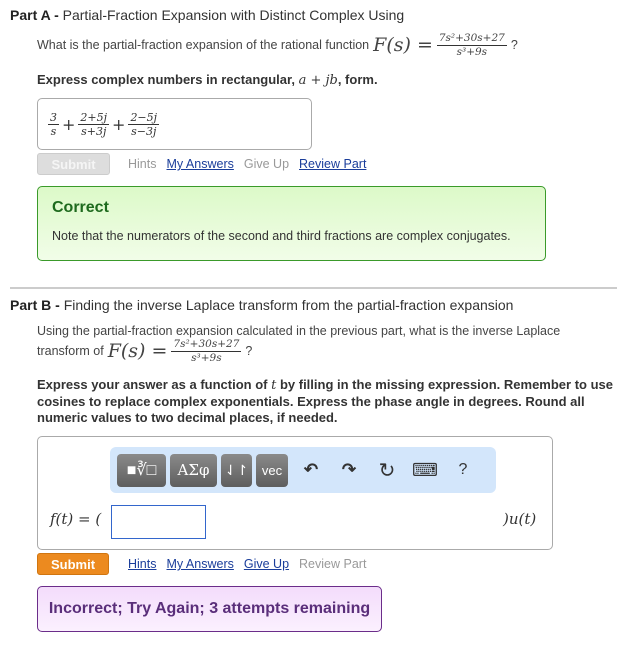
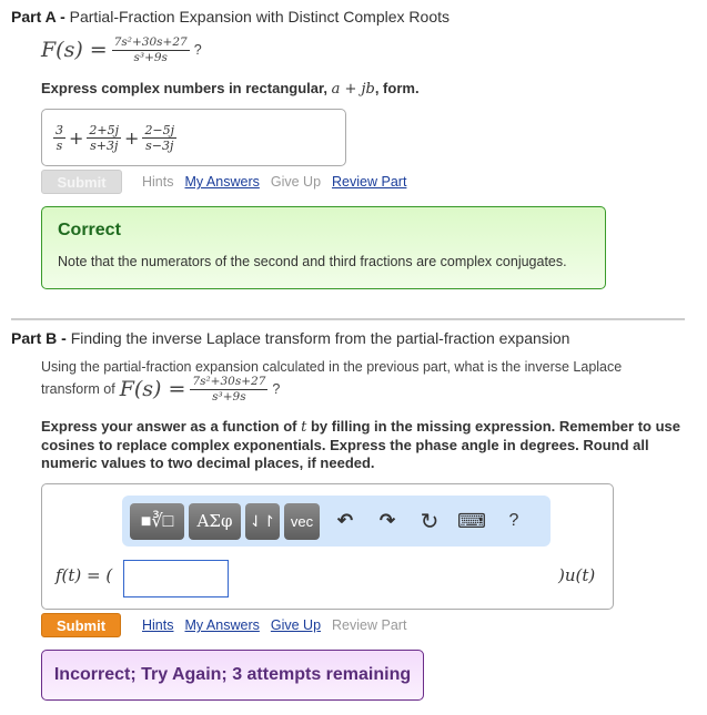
- Part A - Partial-Fraction Expansion with Distinct Complex Using
+ Part A - Partial-Fraction Expansion with Distinct Complex Roots
- What is the partial-fraction expansion of the rational function
  F(s) =
  7s²+30s+27
  s³+9s
  ?
  Express complex numbers in rectangular, a + jb, form.
  3
  s
  +
  2+5j
  s+3j
  +
  2−5j
  s−3j
  Submit
  Hints
  My Answers
  Give Up
  Review Part
  Correct
  Note that the numerators of the second and third fractions are complex conjugates.
  Part B - Finding the inverse Laplace transform from the partial-fraction expansion
  Using the partial-fraction expansion calculated in the previous part, what is the inverse Laplace
  transform of
  F(s) =
  7s²+30s+27
  s³+9s
  ?
  Express your answer as a function of t by filling in the missing expression. Remember to use cosines to replace complex exponentials. Express the phase angle in degrees. Round all numeric values to two decimal places, if needed.
  ■∛□
  ΑΣφ
  ⇃↾
  vec
  ↶
  ↷
  ↻
  ⌨
  ?
  f(t) = (
  )u(t)
  Submit
  Hints
  My Answers
  Give Up
  Review Part
  Incorrect; Try Again; 3 attempts remaining
